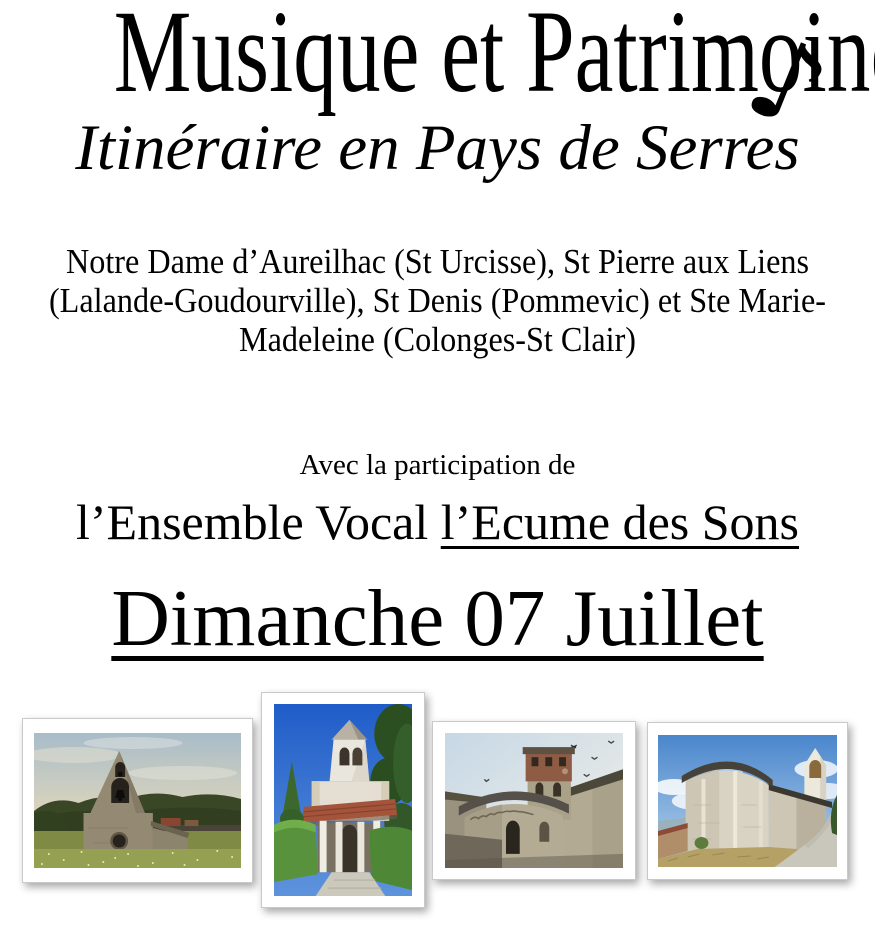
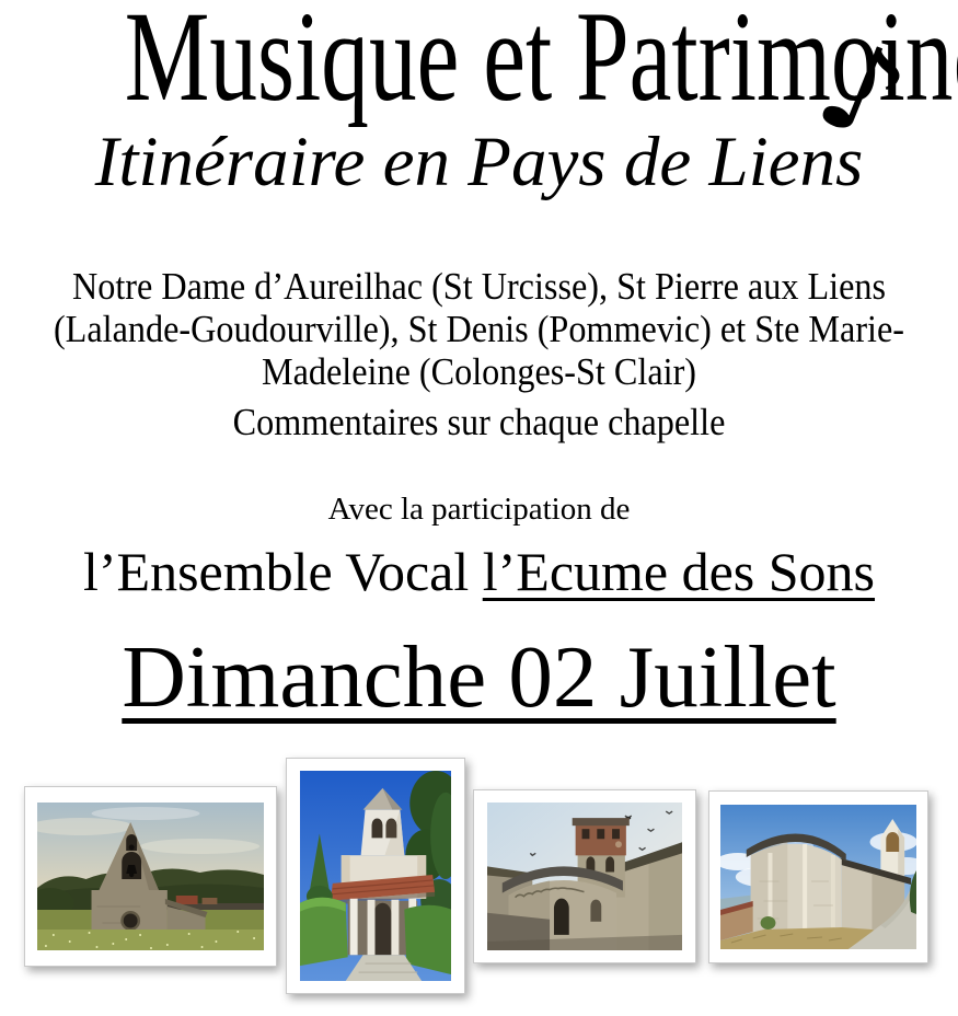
  Musique et Patrimn
- Itinéraire en Pays de Serres
+ Itinéraire en Pays de Liens
  Notre Dame d’Aureilhac (St Urcisse), St Pierre aux Liens
  (Lalande-Goudourville), St Denis (Pommevic) et Ste Marie-
  Madeleine (Colonges-St Clair)
+ Commentaires sur chaque chapelle
  Avec la participation de
  l’Ensemble Vocal l’Ecume des Sons
- Dimanche 07 Juillet
+ Dimanche 02 Juillet
